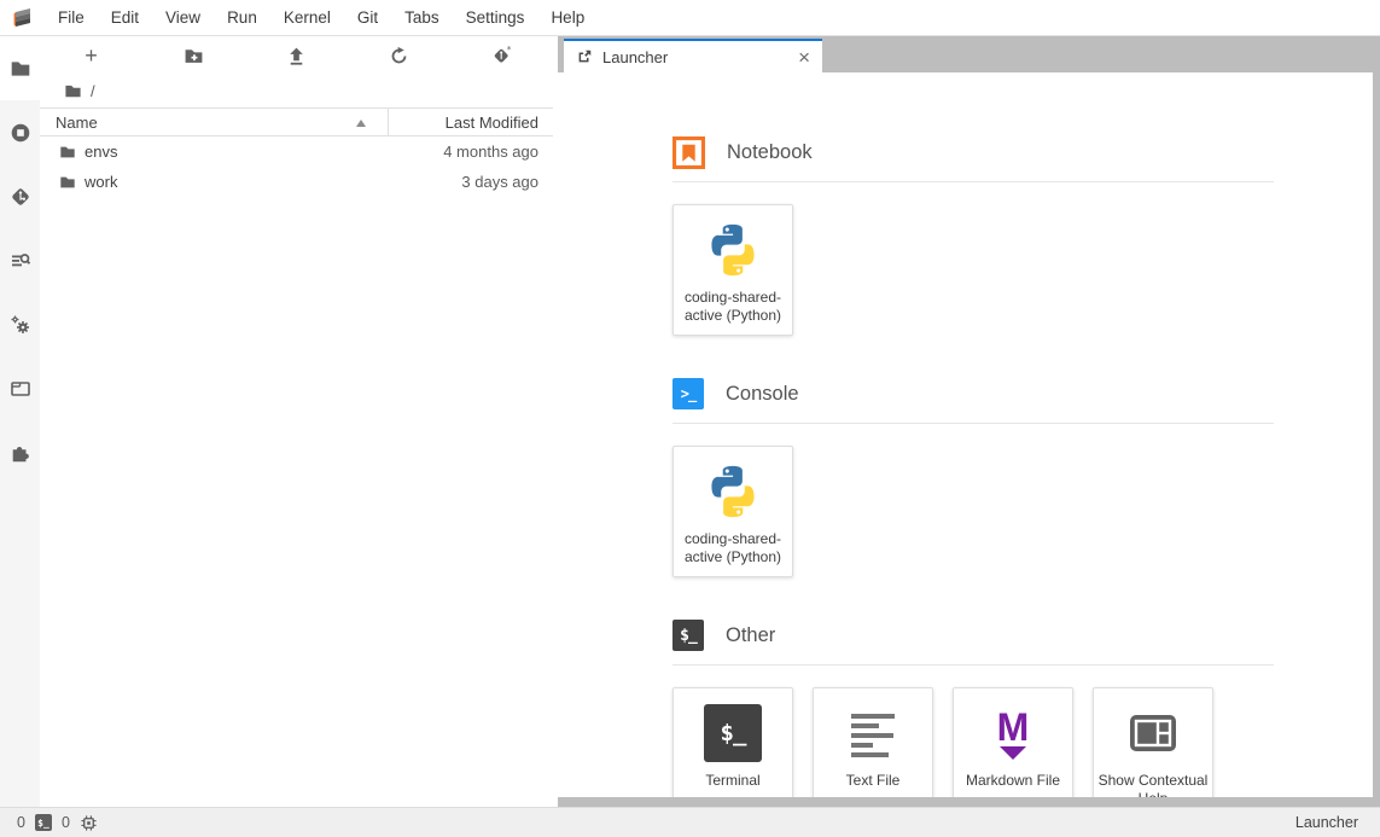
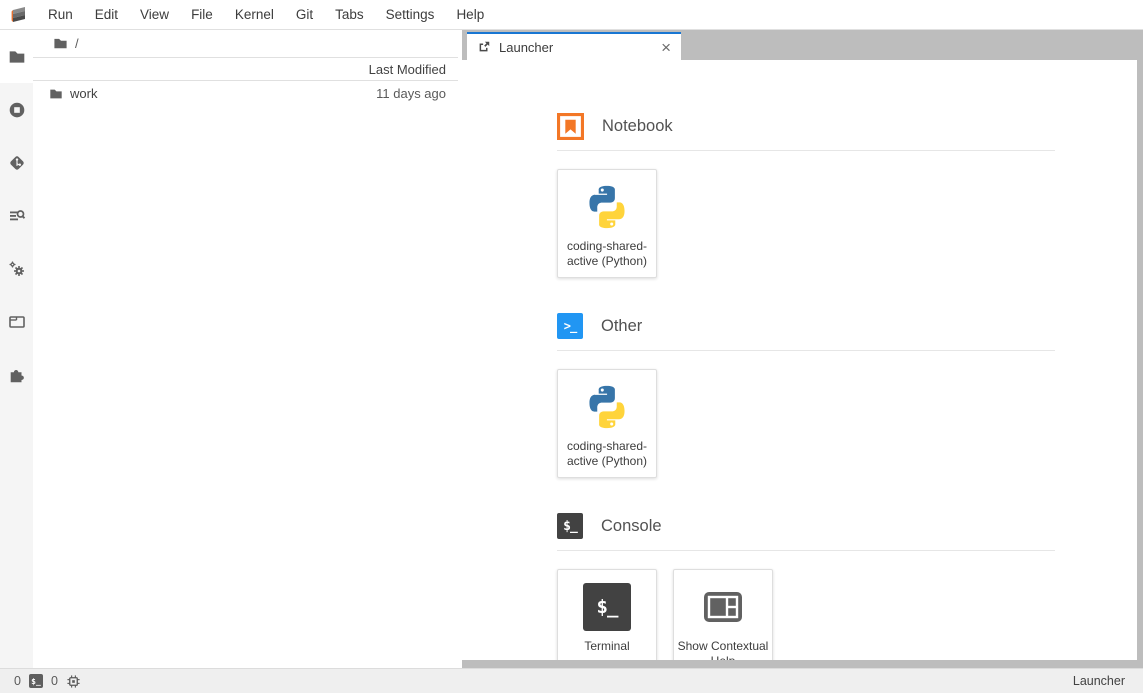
- File
+ Run
  Edit
  View
- Run
+ File
  Kernel
  Git
  Tabs
  Settings
  Help
- +
- *
  /
- Name
  Last Modified
- envs
- 4 months ago
  work
- 3 days ago
+ 11 days ago
  Launcher
  ×
  Notebook
  coding-shared-active (Python)
  >_
- Console
+ Other
  coding-shared-active (Python)
  $_
- Other
+ Console
  $_
  Terminal
- Text File
- M
- Markdown File
  Show Contextual
  0
  $_
  0
  Launcher
